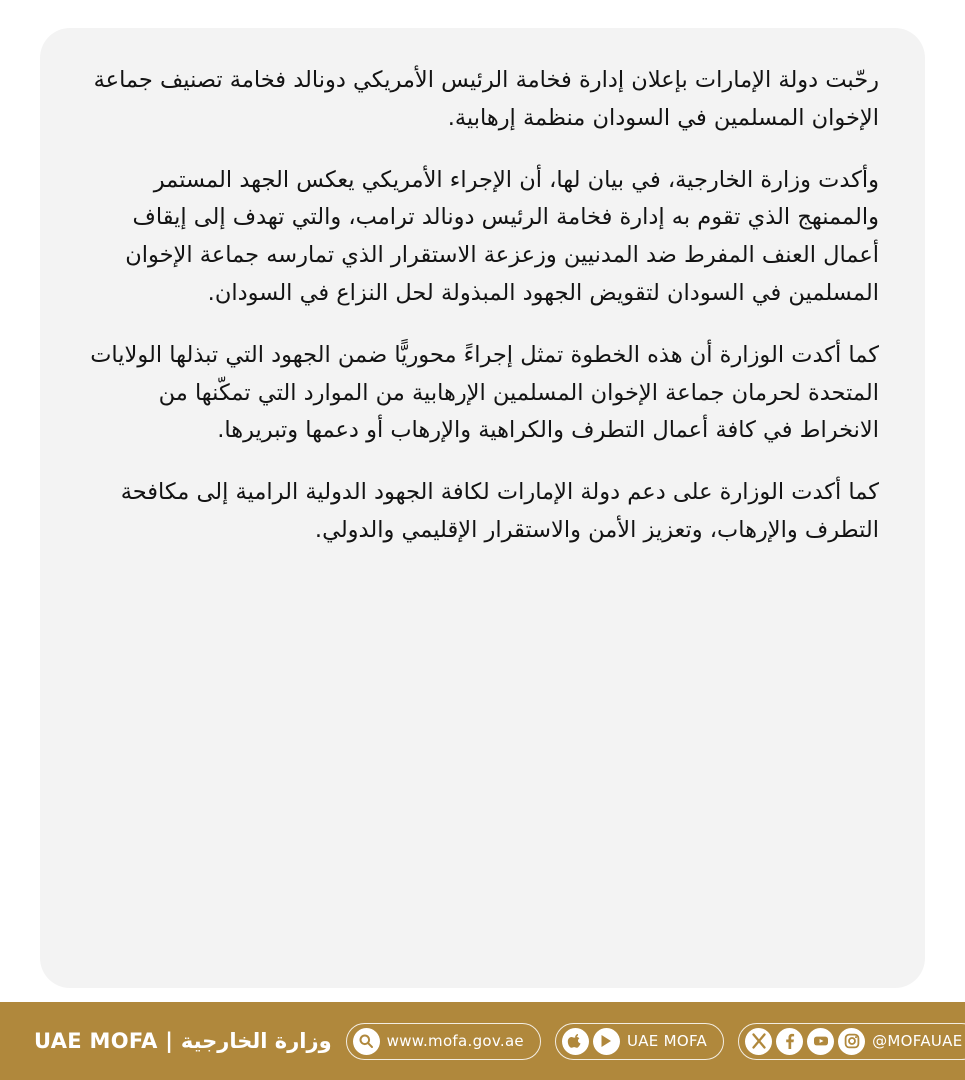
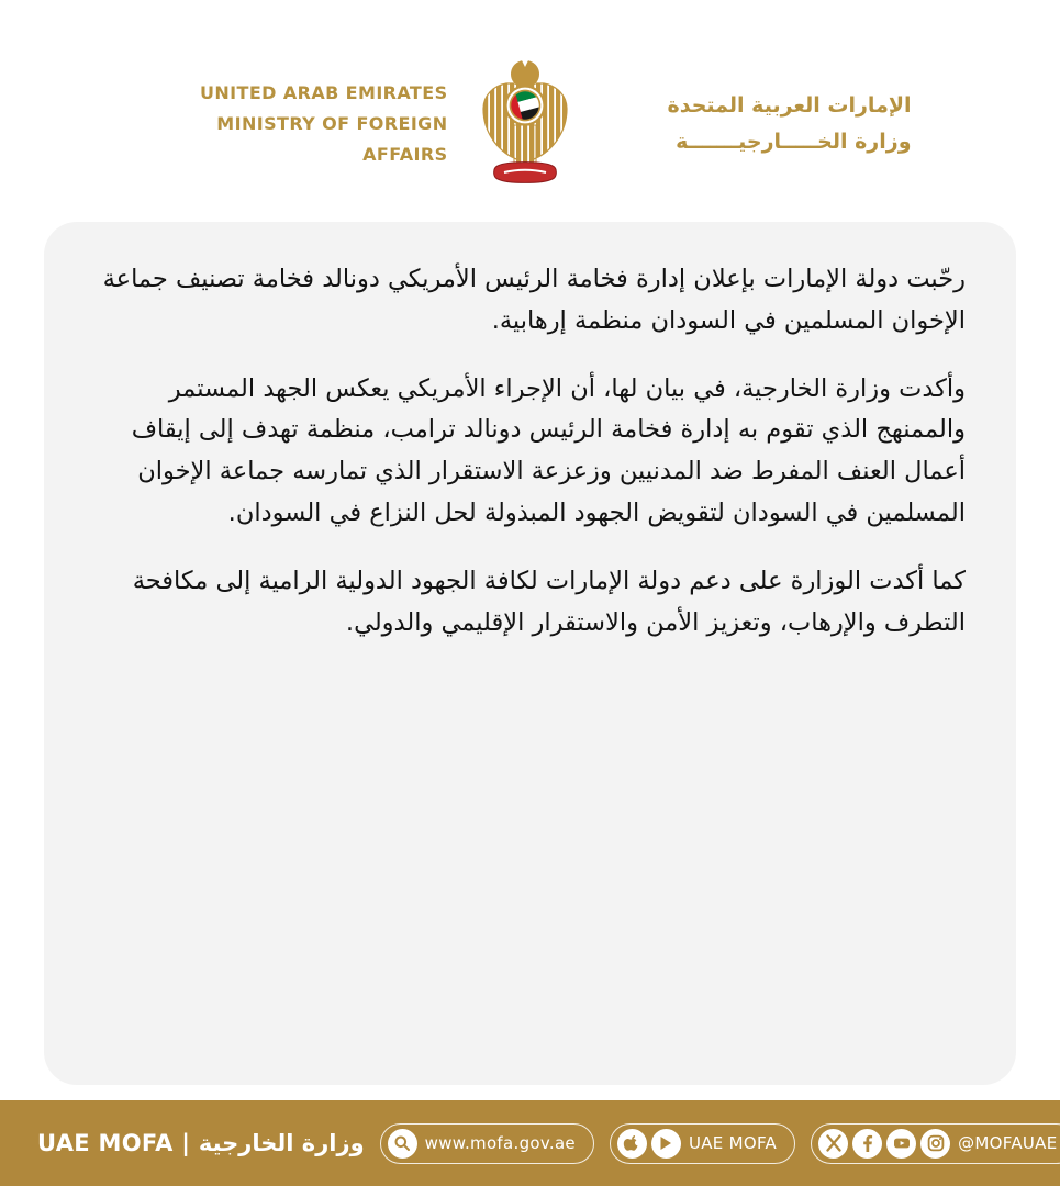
+ UNITED ARAB EMIRATES
+ MINISTRY OF FOREIGN AFFAIRS
+ الإمارات العربية المتحدة
+ وزارة الخـــــارجيـــــــة
  رحّبت دولة الإمارات بإعلان إدارة فخامة الرئيس الأمريكي دونالد فخامة تصنيف جماعة الإخوان المسلمين في السودان منظمة إرهابية.
- وأكدت وزارة الخارجية، في بيان لها، أن الإجراء الأمريكي يعكس الجهد المستمر والممنهج الذي تقوم به إدارة فخامة الرئيس دونالد ترامب، والتي تهدف إلى إيقاف أعمال العنف المفرط ضد المدنيين وزعزعة الاستقرار الذي تمارسه جماعة الإخوان المسلمين في السودان لتقويض الجهود المبذولة لحل النزاع في السودان.
+ وأكدت وزارة الخارجية، في بيان لها، أن الإجراء الأمريكي يعكس الجهد المستمر والممنهج الذي تقوم به إدارة فخامة الرئيس دونالد ترامب، منظمة تهدف إلى إيقاف أعمال العنف المفرط ضد المدنيين وزعزعة الاستقرار الذي تمارسه جماعة الإخوان المسلمين في السودان لتقويض الجهود المبذولة لحل النزاع في السودان.
- كما أكدت الوزارة أن هذه الخطوة تمثل إجراءً محوريًّا ضمن الجهود التي تبذلها الولايات المتحدة لحرمان جماعة الإخوان المسلمين الإرهابية من الموارد التي تمكّنها من الانخراط في كافة أعمال التطرف والكراهية والإرهاب أو دعمها وتبريرها.
  كما أكدت الوزارة على دعم دولة الإمارات لكافة الجهود الدولية الرامية إلى مكافحة التطرف والإرهاب، وتعزيز الأمن والاستقرار الإقليمي والدولي.
  UAE MOFA | وزارة الخارجية
  www.mofa.gov.ae
  UAE MOFA
  @MOFAUAE
